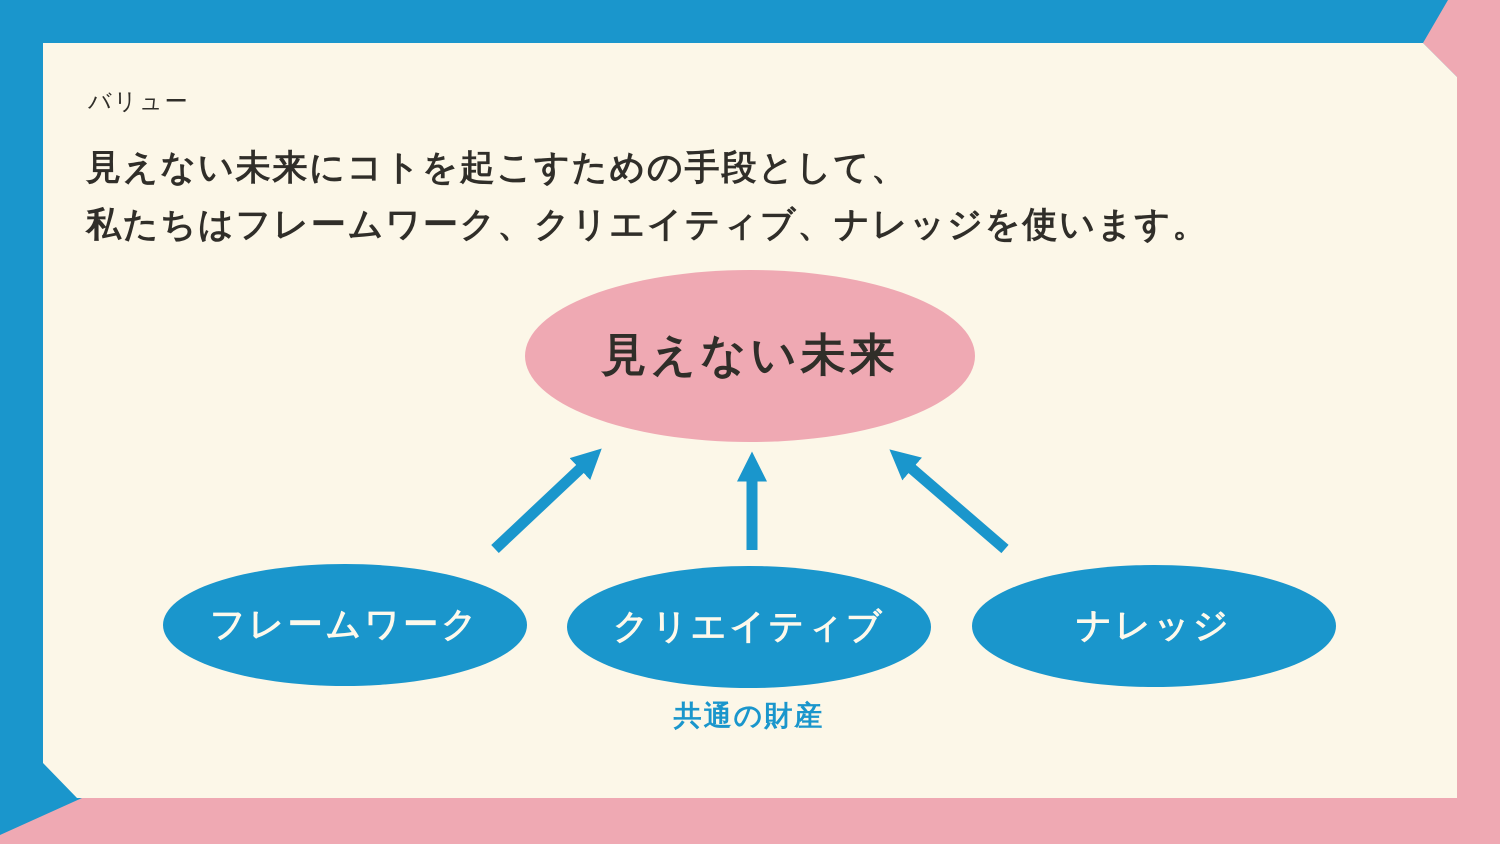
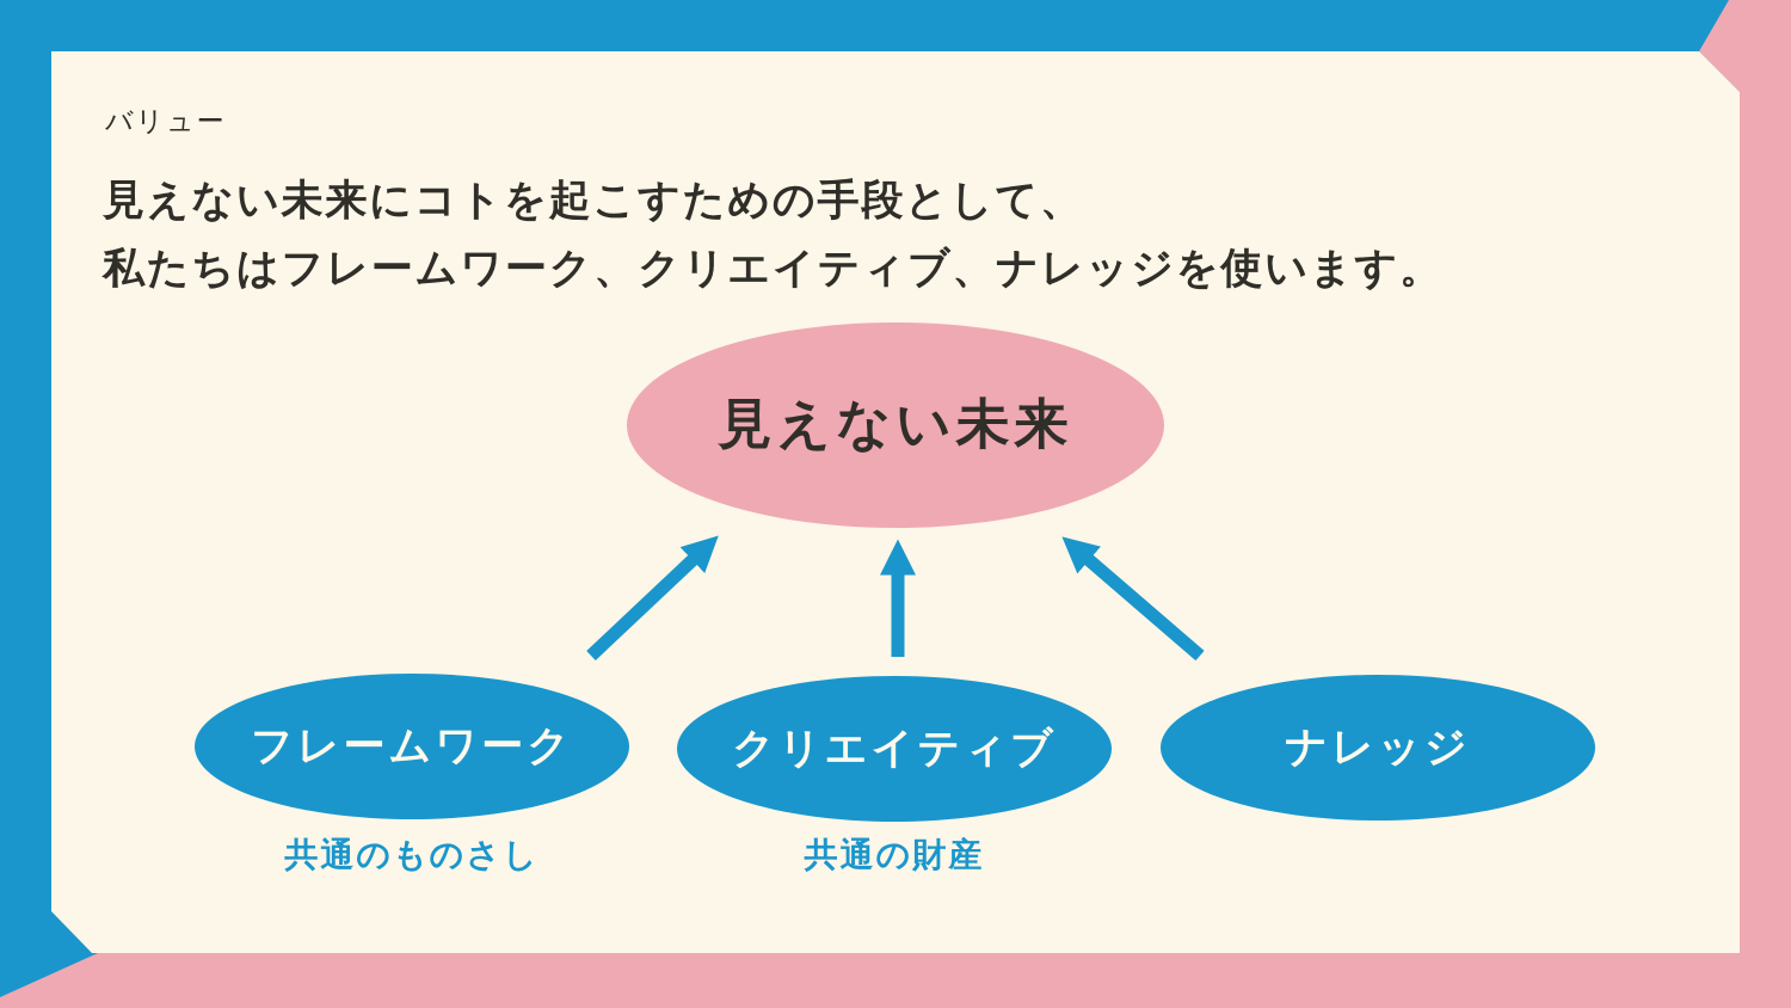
  バリュー
  見えない未来にコトを起こすための手段として、
  私たちはフレームワーク、クリエイティブ、ナレッジを使います。
  見えない未来
  フレームワーク
  クリエイティブ
  ナレッジ
+ 共通のものさし
  共通の財産
